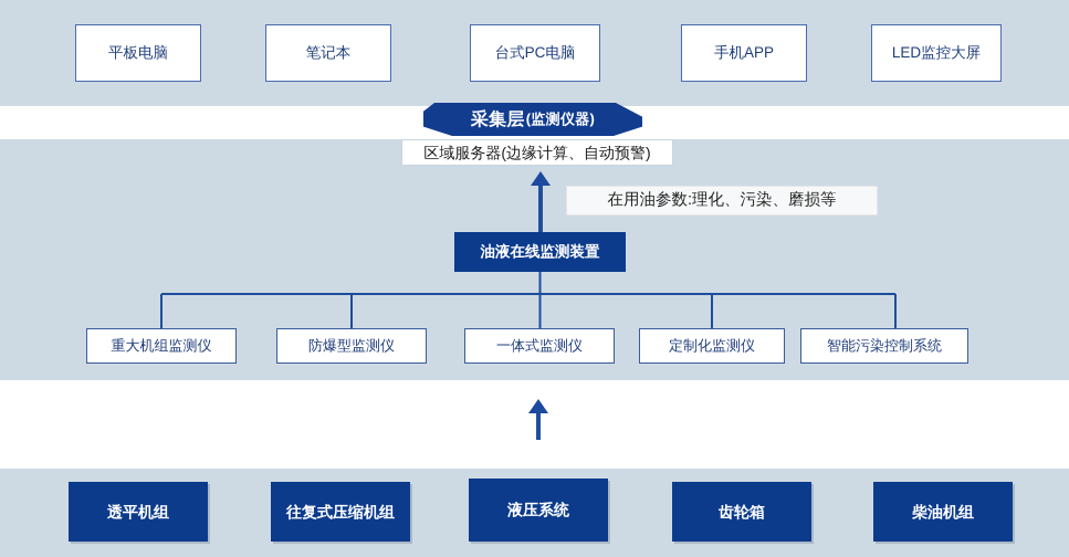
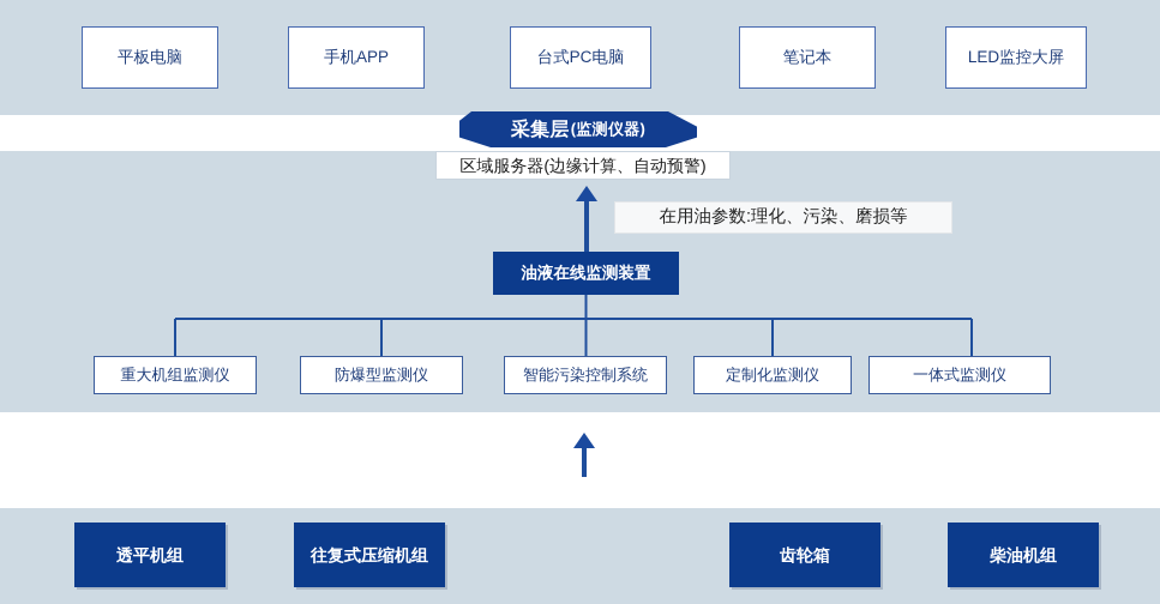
  平板电脑
- 笔记本
+ 手机APP
  台式PC电脑
- 手机APP
+ 笔记本
  LED监控大屏
  采集层
  (监测仪器)
  区域服务器(边缘计算、自动预警)
  在用油参数:理化、污染、磨损等
  油液在线监测装置
  重大机组监测仪
  防爆型监测仪
- 一体式监测仪
+ 智能污染控制系统
  定制化监测仪
- 智能污染控制系统
+ 一体式监测仪
  透平机组
  往复式压缩机组
- 液压系统
  齿轮箱
  柴油机组
